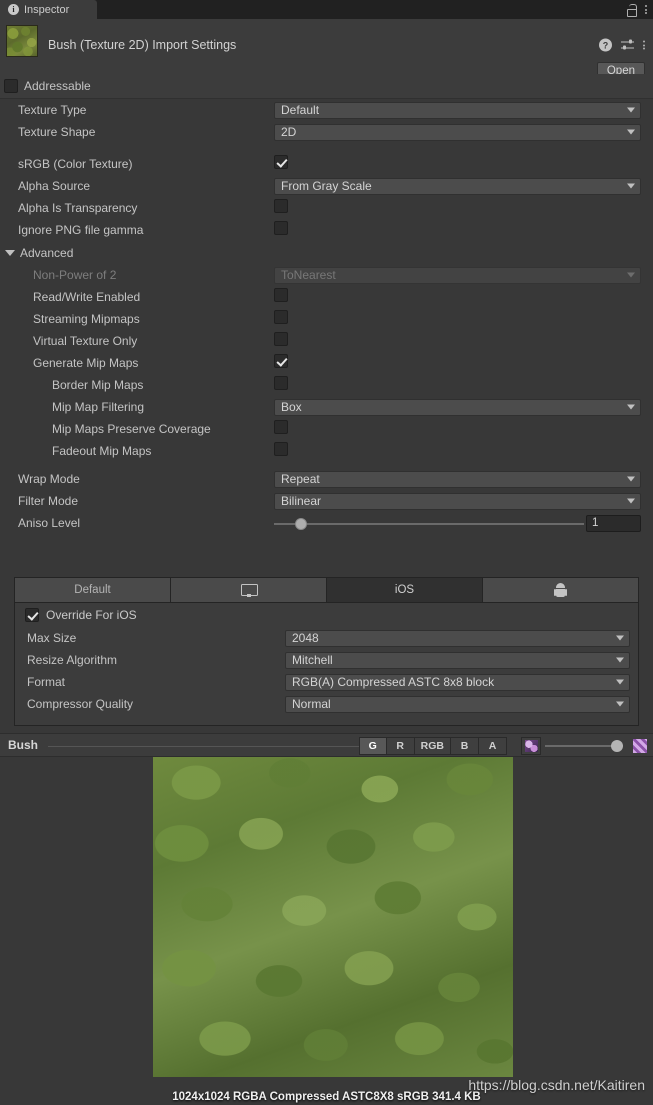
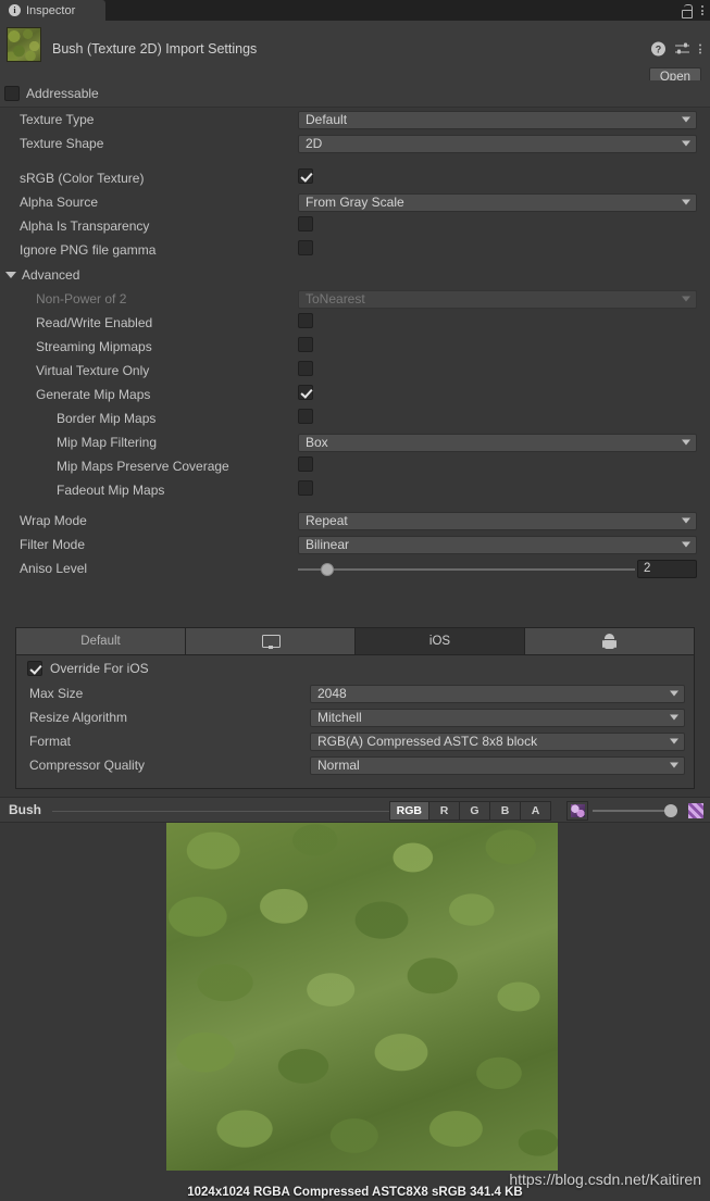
  i
  Inspector
  Bush (Texture 2D) Import Settings
  ?
  Open
  Addressable
  Texture Type
  Default
  Texture Shape
  2D
  sRGB (Color Texture)
  Alpha Source
  From Gray Scale
  Alpha Is Transparency
  Ignore PNG file gamma
  Advanced
  Non-Power of 2
  ToNearest
  Read/Write Enabled
  Streaming Mipmaps
  Virtual Texture Only
  Generate Mip Maps
  Border Mip Maps
  Mip Map Filtering
  Box
  Mip Maps Preserve Coverage
  Fadeout Mip Maps
  Wrap Mode
  Repeat
  Filter Mode
  Bilinear
  Aniso Level
- 1
+ 2
  Default
  iOS
  Override For iOS
  Max Size
  2048
  Resize Algorithm
  Mitchell
  Format
  RGB(A) Compressed ASTC 8x8 block
  Compressor Quality
  Normal
  Bush
- G
+ RGB
  R
- RGB
+ G
  B
  A
  1024x1024 RGBA Compressed ASTC8X8 sRGB 341.4 KB
  https://blog.csdn.net/Kaitiren
